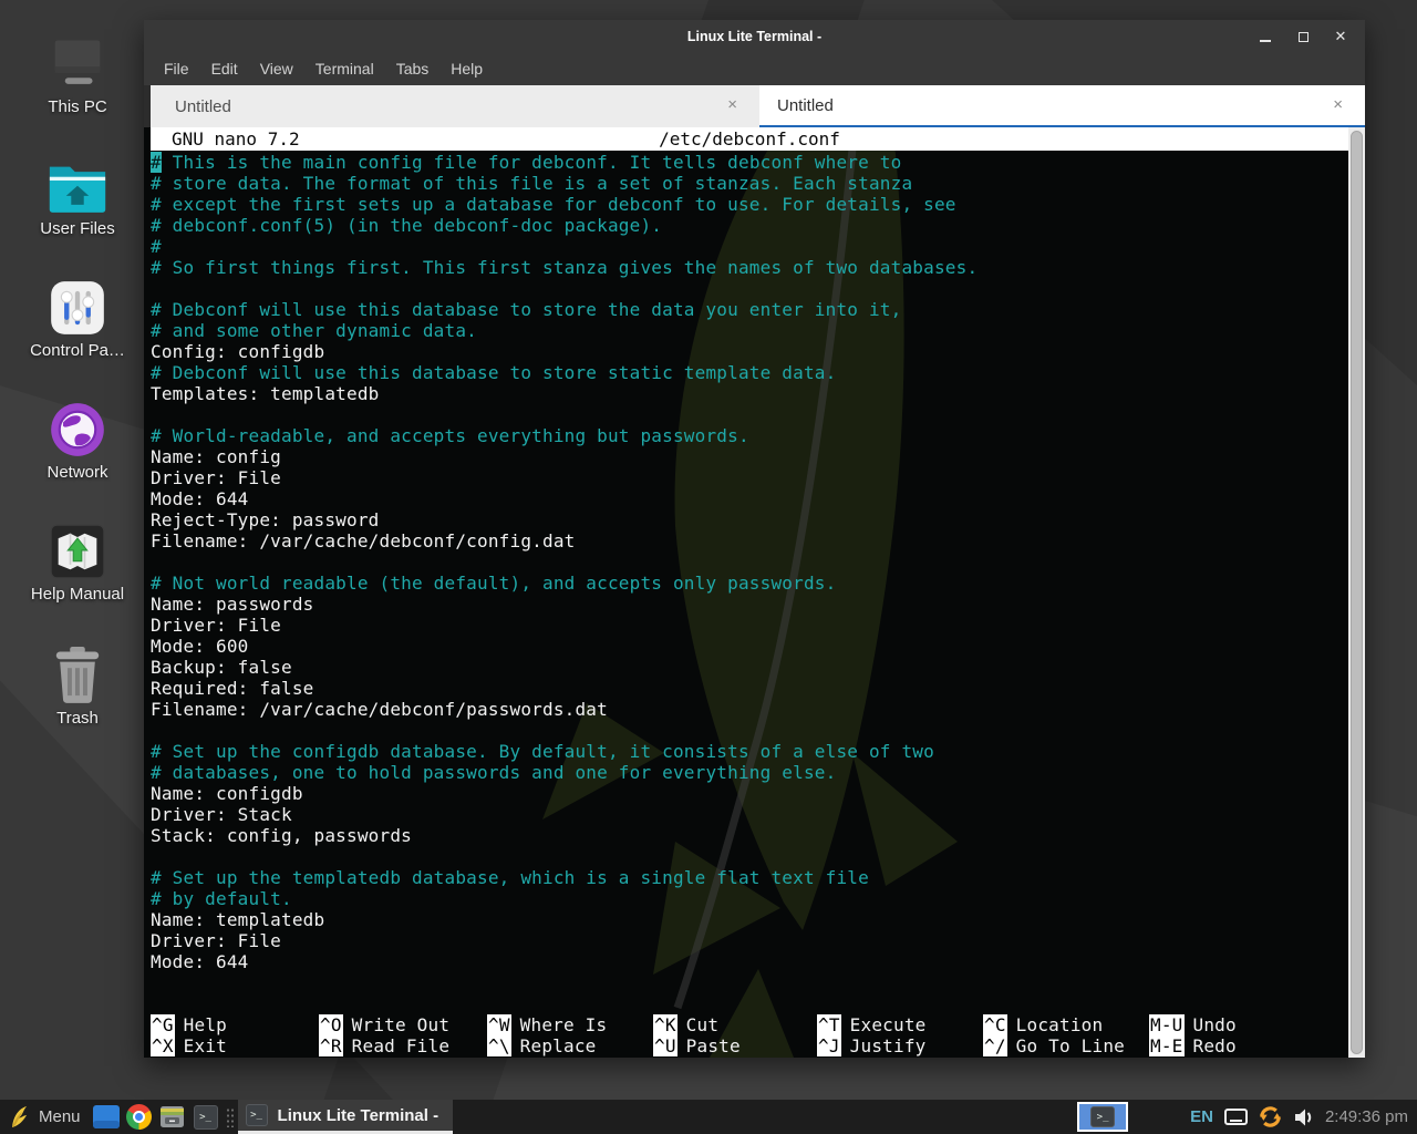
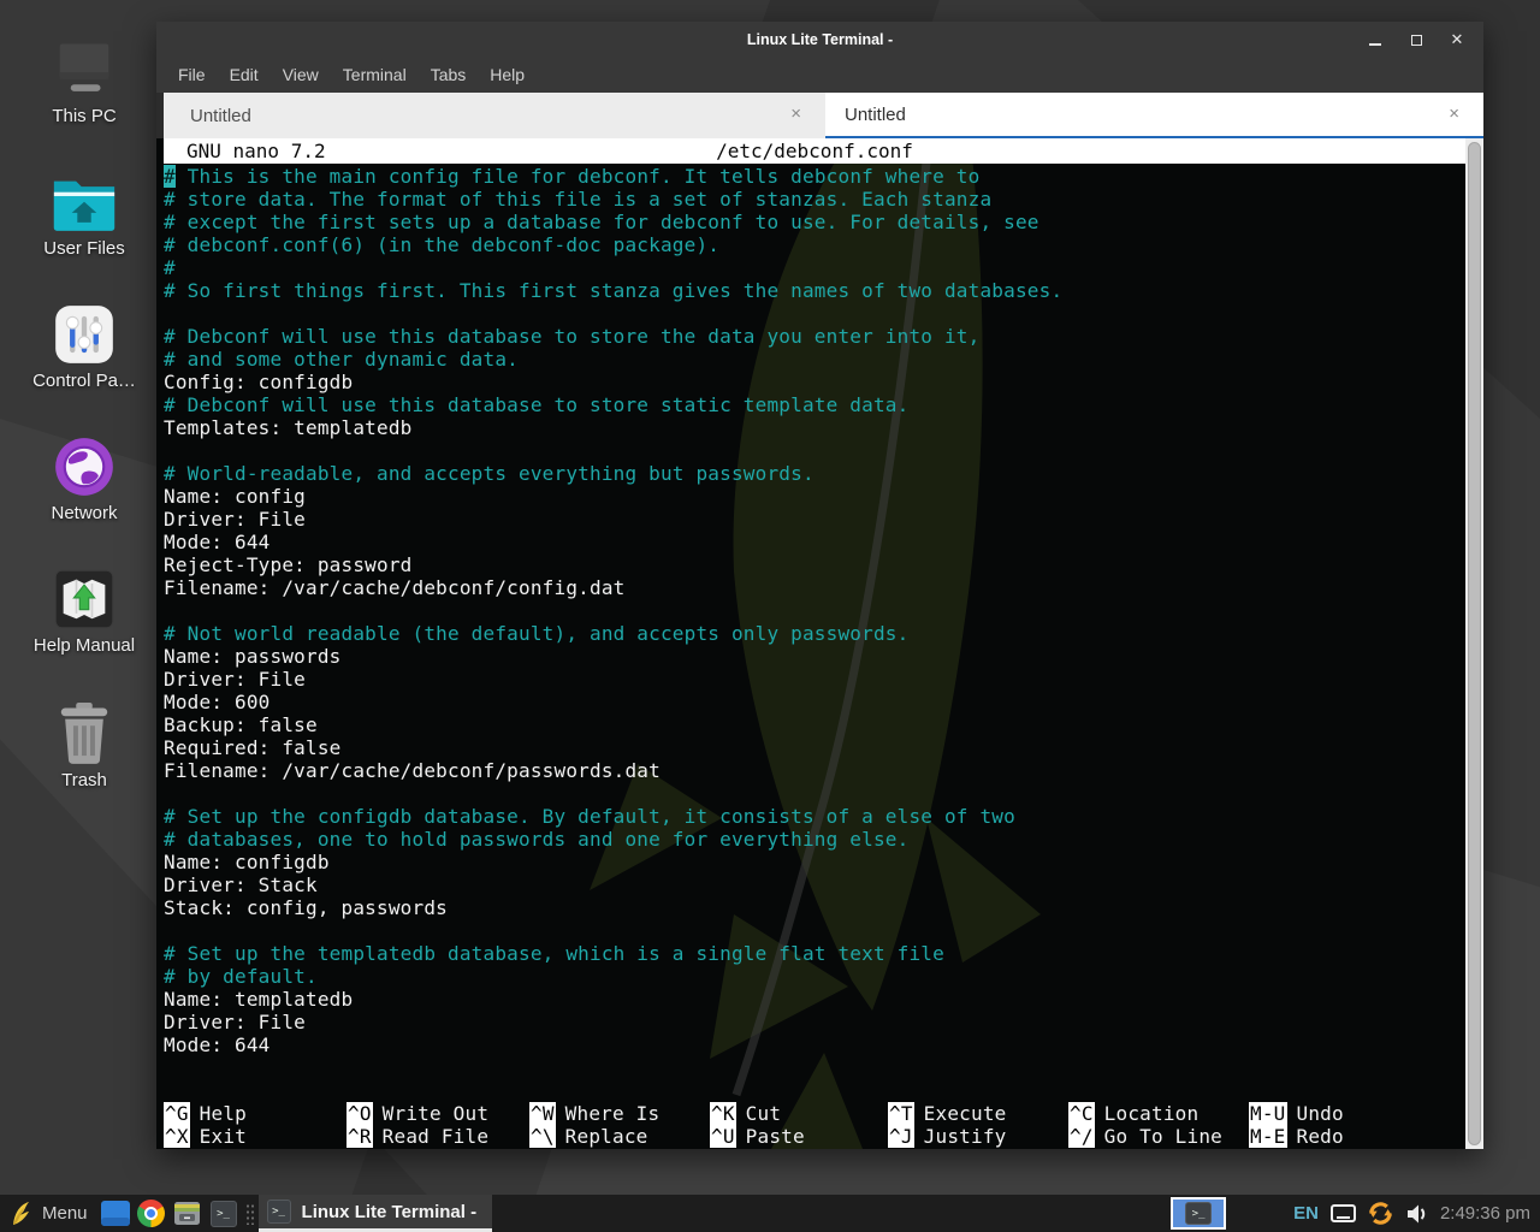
  This PC
  User Files
  Control Pa…
  Network
  Help Manual
  Trash
  Linux Lite Terminal -
  ✕
  File
  Edit
  View
  Terminal
  Tabs
  Help
  Untitled
  ×
  Untitled
  ×
  GNU nano 7.2
  /etc/debconf.conf
  # This is the main config file for debconf. It tells debconf where to
  # store data. The format of this file is a set of stanzas. Each stanza
  # except the first sets up a database for debconf to use. For details, see
- # debconf.conf(5) (in the debconf-doc package).
+ # debconf.conf(6) (in the debconf-doc package).
  #
  # So first things first. This first stanza gives the names of two databases.
  # Debconf will use this database to store the data you enter into it,
  # and some other dynamic data.
  Config: configdb
  # Debconf will use this database to store static template data.
  Templates: templatedb
  # World-readable, and accepts everything but passwords.
  Name: config
  Driver: File
  Mode: 644
  Reject-Type: password
  Filename: /var/cache/debconf/config.dat
  # Not world readable (the default), and accepts only passwords.
  Name: passwords
  Driver: File
  Mode: 600
  Backup: false
  Required: false
  Filename: /var/cache/debconf/passwords.dat
  # Set up the configdb database. By default, it consists of a else of two
  # databases, one to hold passwords and one for everything else.
  Name: configdb
  Driver: Stack
  Stack: config, passwords
  # Set up the templatedb database, which is a single flat text file
  # by default.
  Name: templatedb
  Driver: File
  Mode: 644
  ^G Help
  ^O Write Out
  ^W Where Is
  ^K Cut
  ^T Execute
  ^C Location
  M-U Undo
  ^X Exit
  ^R Read File
  ^\ Replace
  ^U Paste
  ^J Justify
  ^/ Go To Line
  M-E Redo
  Menu
  >_
  >_
  Linux Lite Terminal -
  >_
  EN
  2:49:36 pm
